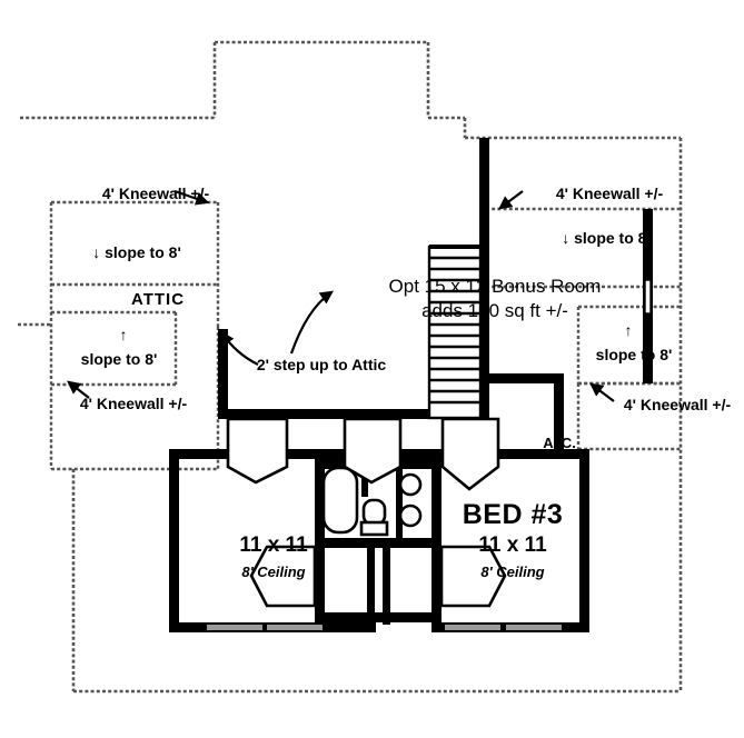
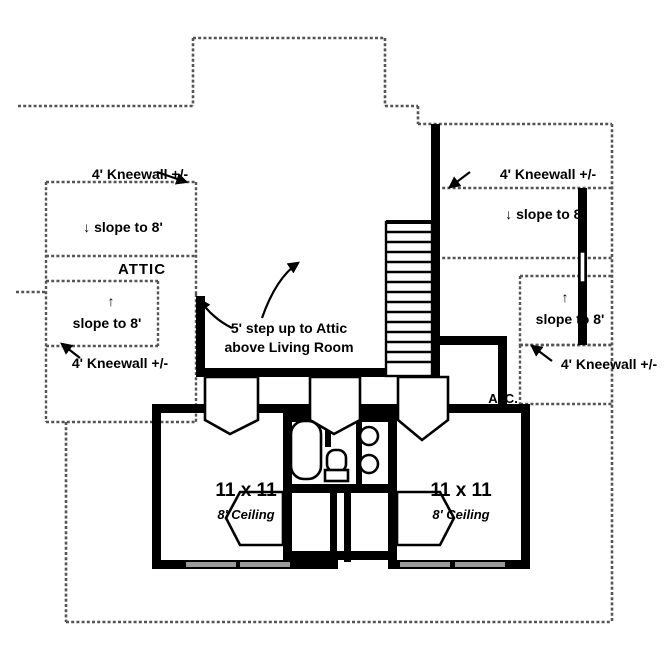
  ATTIC
  4' Kneewall +/-
  ↓ slope to 8'
  ↑
  slope to 8'
  4' Kneewall +/-
- 2' step up to Attic
+ 5' step up to Attic
+ above Living Room
  4' Kneewall +/-
  ↓ slope to 8'
  ↑
  slope to 8'
  4' Kneewall +/-
- Opt 15 x 12 Bonus Room
- adds 190 sq ft +/-
  A. C.
  11 x 11
  8' Ceiling
- BED #3
  11 x 11
  8' Ceiling
